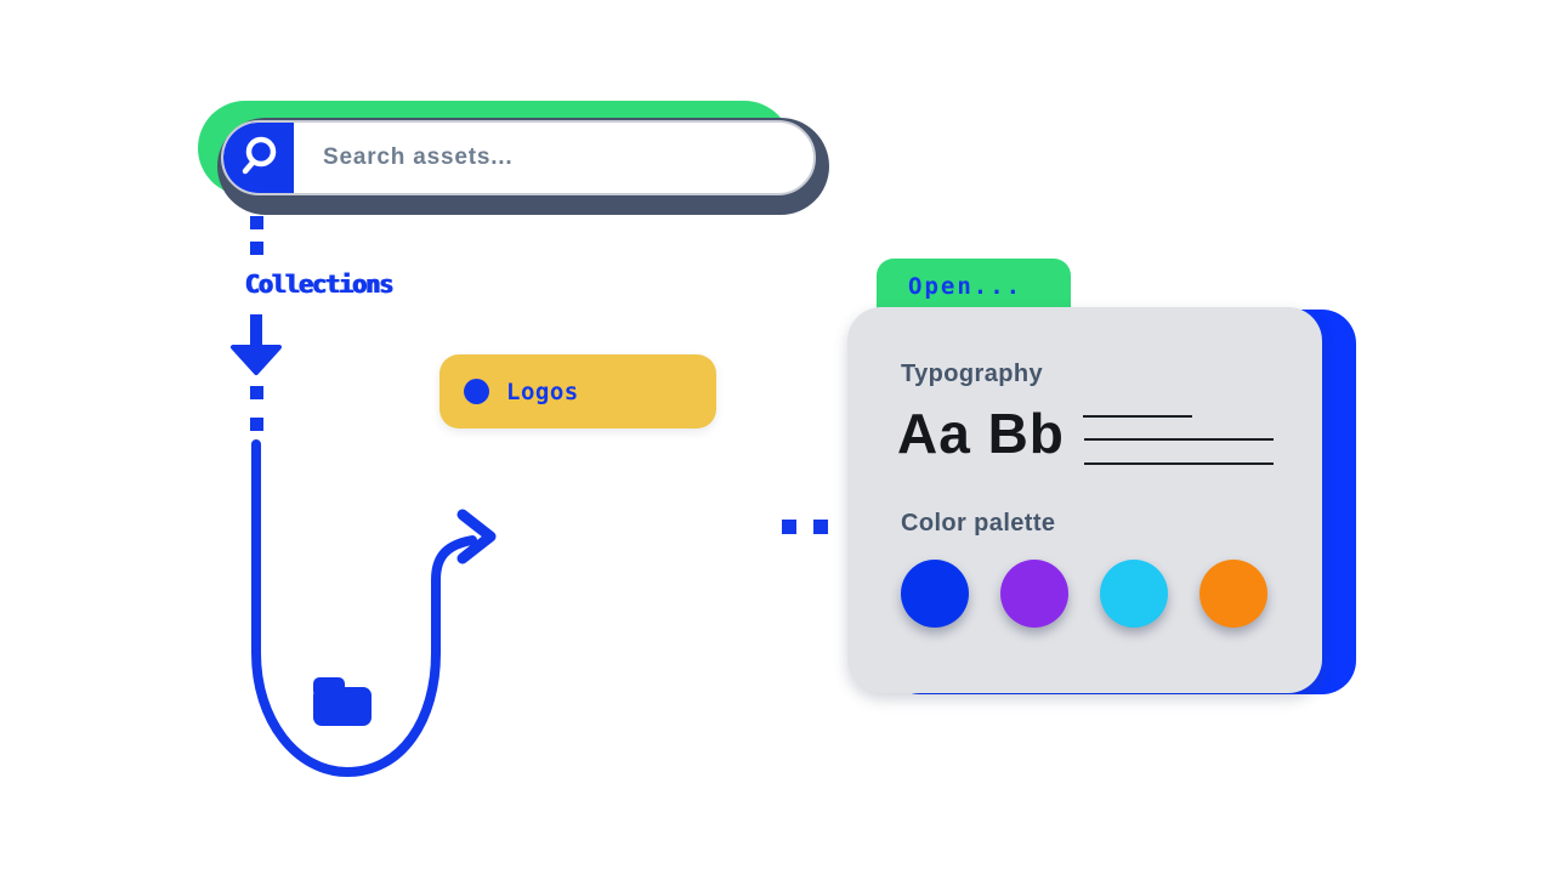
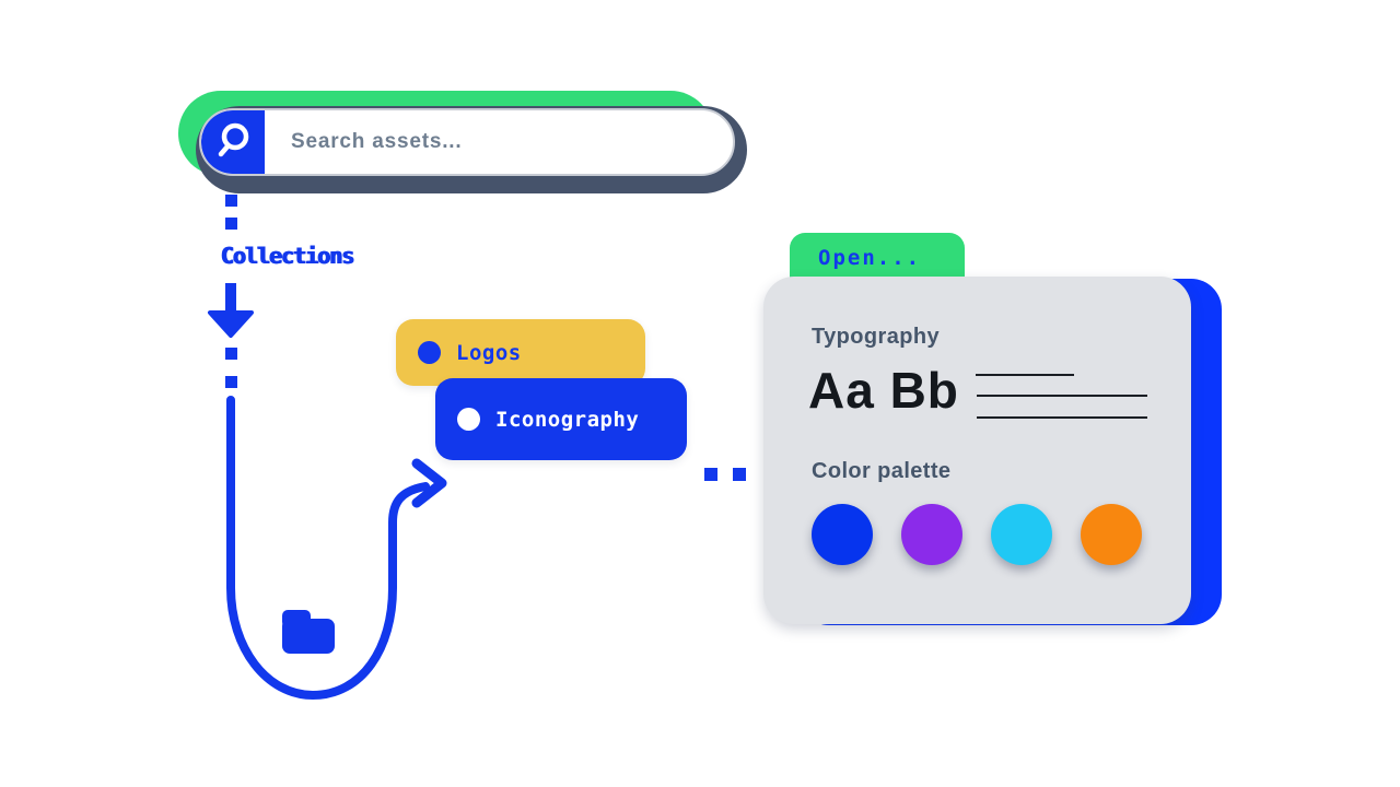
  Search assets...
  Collections
  Logos
+ Iconography
  Open...
  Typography
  Aa Bb
  Color palette
